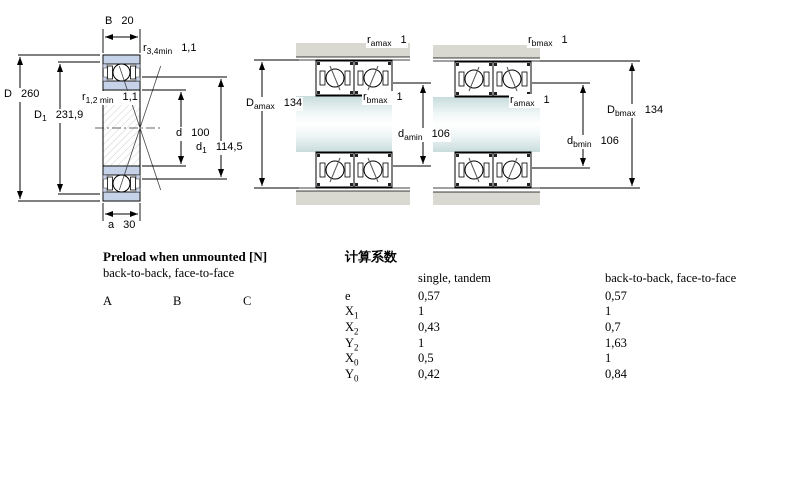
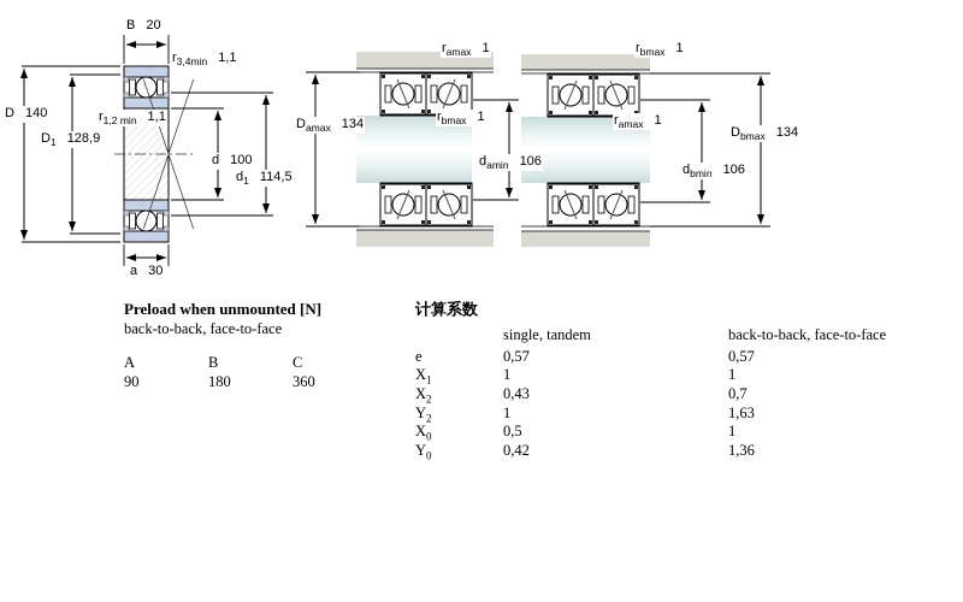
  B 20
  r3,4min 1,1
- D 260
+ D 140
- D1 231,9
+ D1 128,9
  r1,2 min 1,1
  d 100
  d1 114,5
  a 30
  ramax 1
  rbmax 1
  Damax 134
  damin 106
  rbmax 1
  ramax 1
  dbmin 106
  Dbmax 134
  Preload when unmounted [N]
  back-to-back, face-to-face
  A
  B
  C
+ 90
+ 180
+ 360
  计算系数
  single, tandem
  back-to-back, face-to-face
  e
  0,57
  0,57
  X1
  1
  1
  X2
  0,43
  0,7
  Y2
  1
  1,63
  X0
  0,5
  1
  Y0
  0,42
- 0,84
+ 1,36
